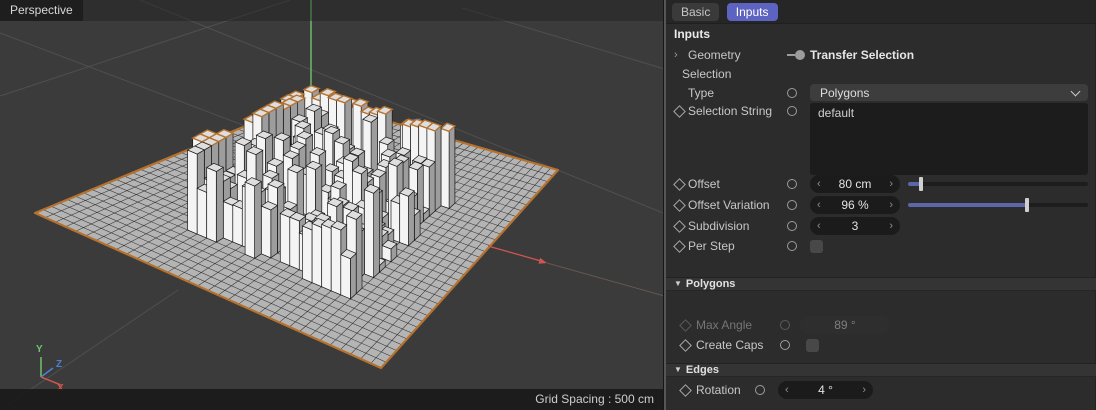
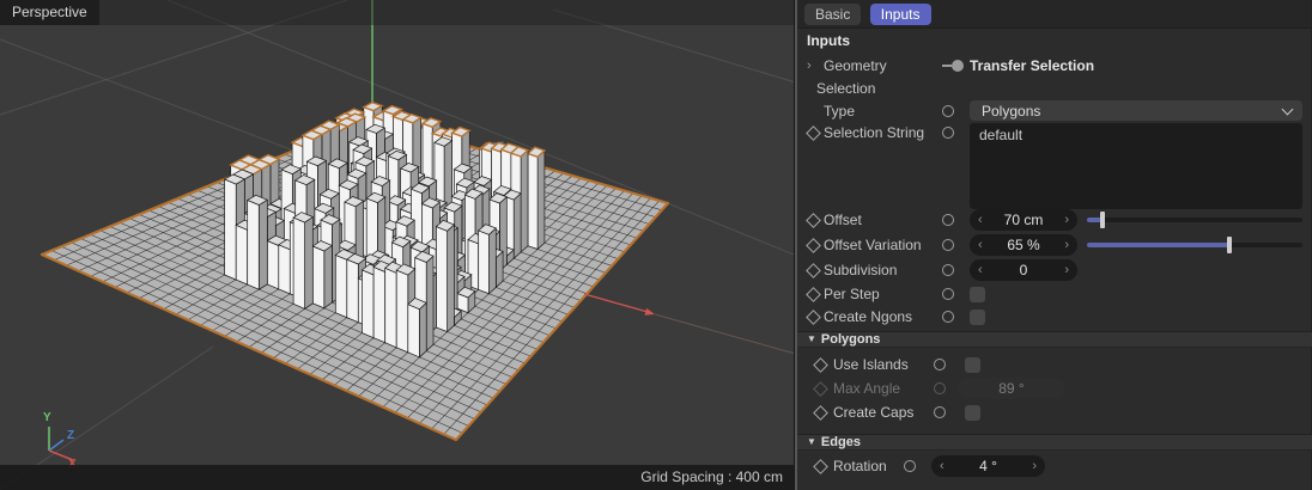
  Y
  Z
  X
  Perspective
- Grid Spacing : 500 cm
+ Grid Spacing : 400 cm
  Basic Inputs
  Inputs
  ›
  Geometry
  Transfer Selection
  Selection
  Type
  Polygons
  Selection String
  default
  Offset
  ‹
- 80 cm
+ 70 cm
  ›
  Offset Variation
  ‹
- 96 %
+ 65 %
  ›
  Subdivision
  ‹
- 3
+ 0
  ›
  Per Step
+ Create Ngons
  ▼
  Polygons
+ Use Islands
  Max Angle
  89 °
  Create Caps
  ▼
  Edges
  Rotation
  ‹
  4 °
  ›
